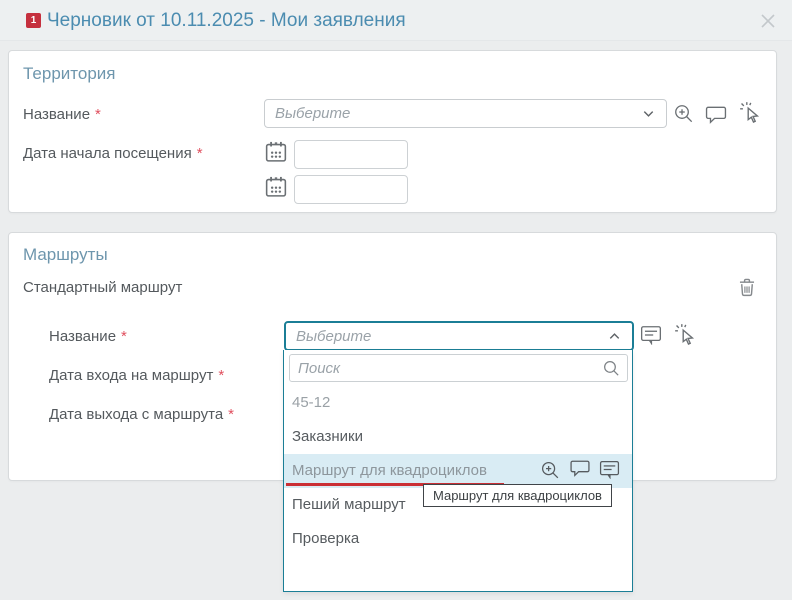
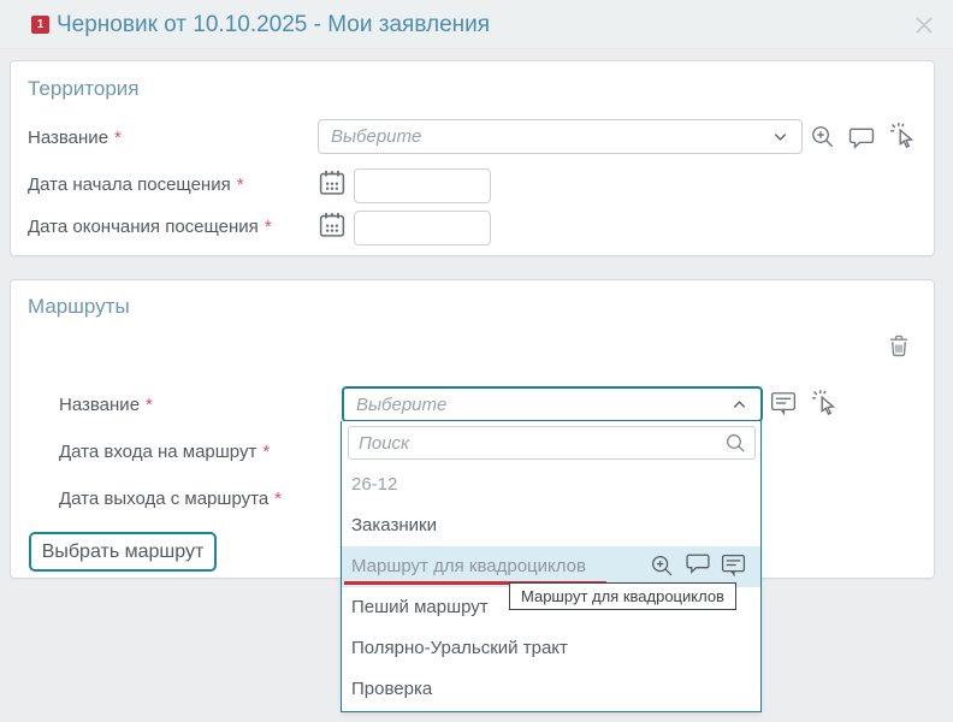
  1
- Черновик от 10.11.2025 - Мои заявления
+ Черновик от 10.10.2025 - Мои заявления
  Территория
  Название *
  Выберите
  Дата начала посещения *
+ Дата окончания посещения *
  Маршруты
- Стандартный маршрут
  Название *
  Выберите
  Дата входа на маршрут *
  Дата выхода с маршрута *
+ Выбрать маршрут
  Поиск
- 45-12
+ 26-12
  Заказники
  Маршрут для квадроциклов
  Пеший маршрут
+ Полярно-Уральский тракт
  Проверка
  Маршрут для квадроциклов
